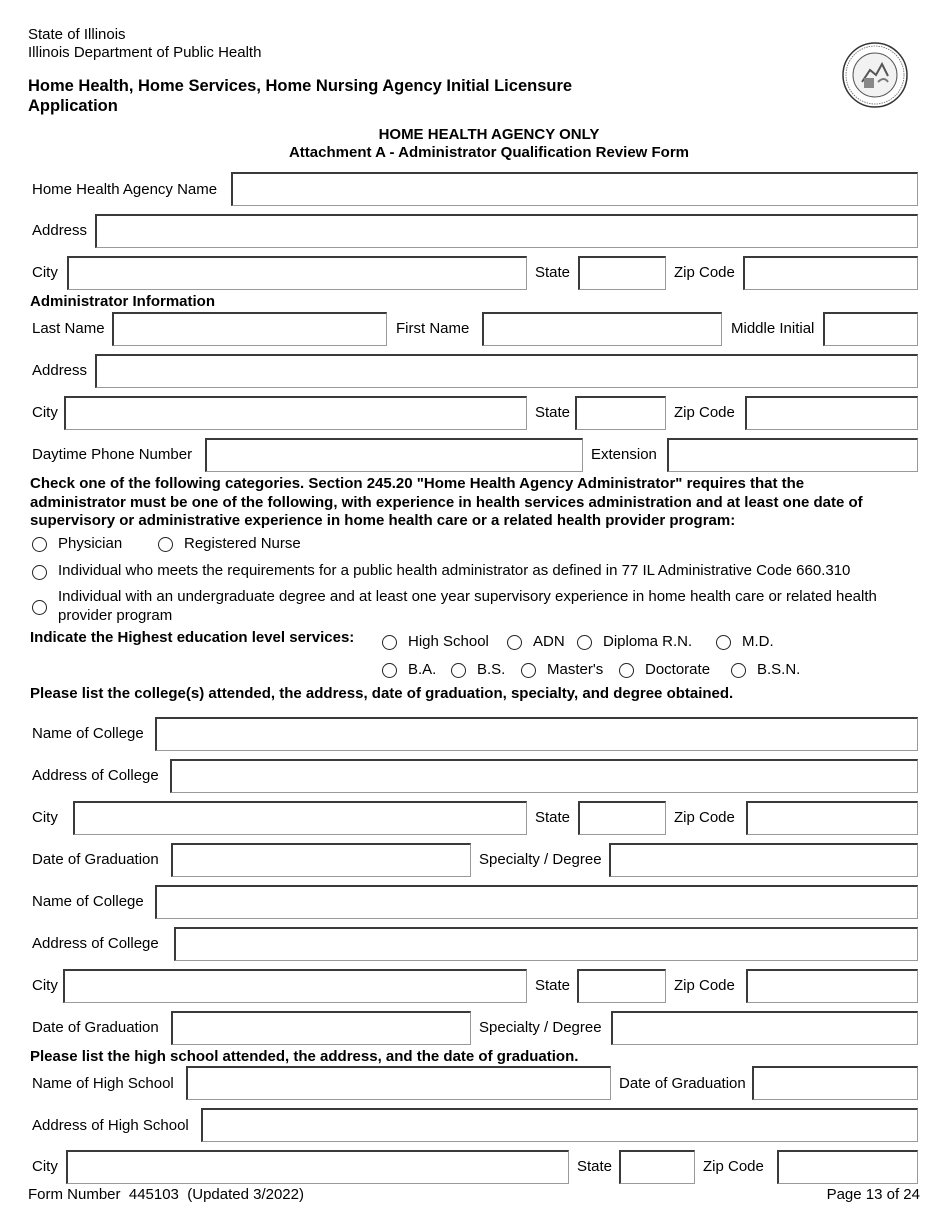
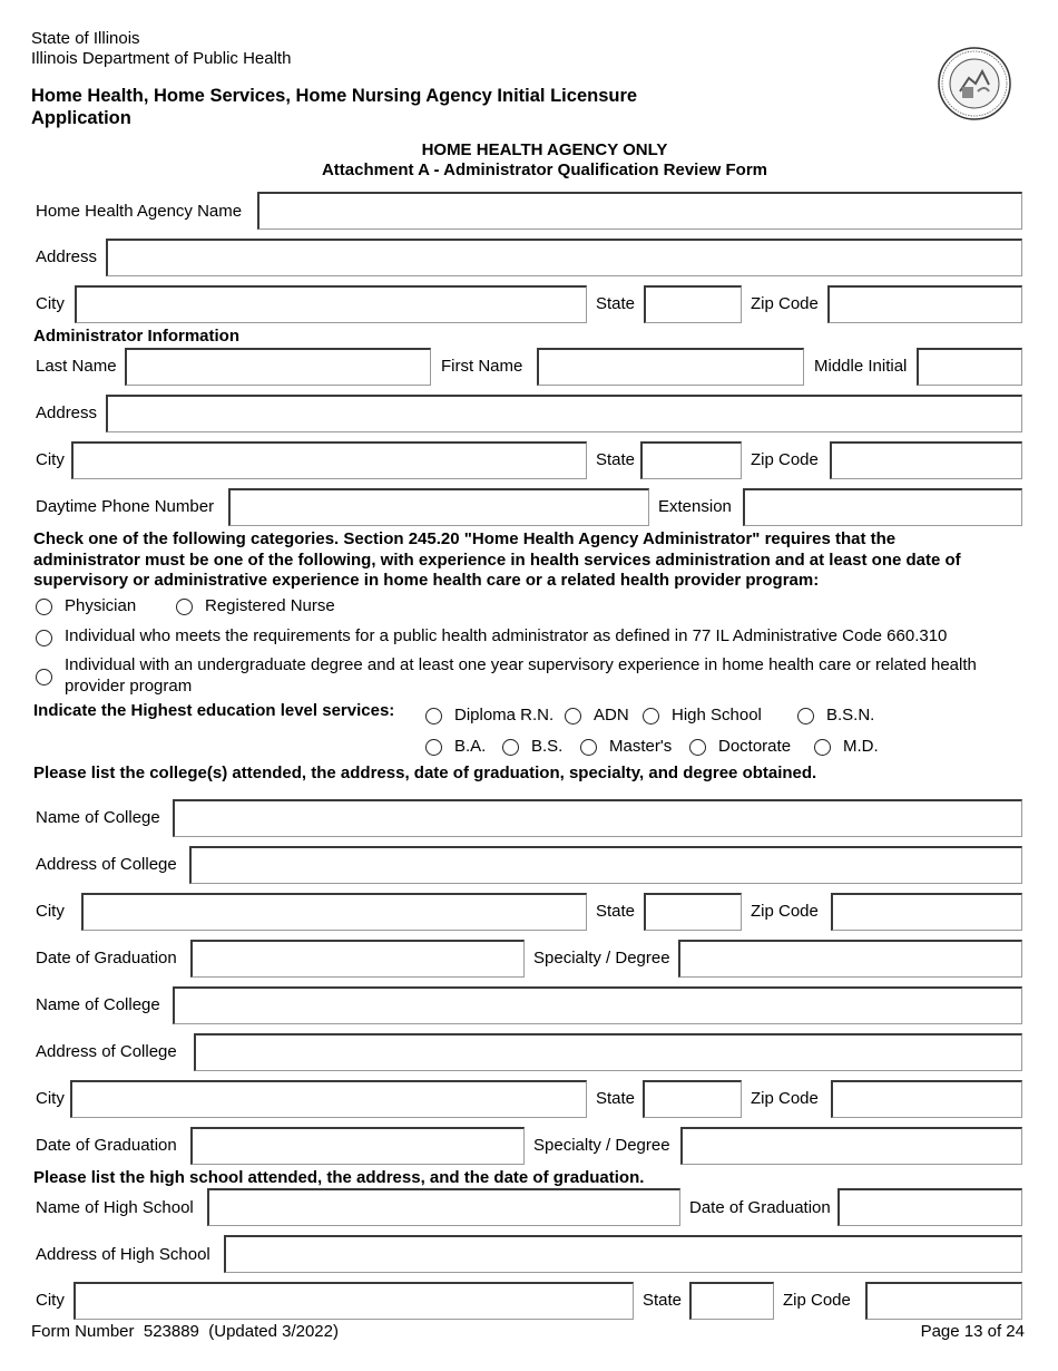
  State of Illinois
  Illinois Department of Public Health
  Home Health, Home Services, Home Nursing Agency Initial Licensure
  Application
  HOME HEALTH AGENCY ONLY
  Attachment A - Administrator Qualification Review Form
  Home Health Agency Name
  Address
  City
  State
  Zip Code
  Administrator Information
  Last Name
  First Name
  Middle Initial
  Address
  City
  State
  Zip Code
  Daytime Phone Number
  Extension
  Check one of the following categories. Section 245.20 "Home Health Agency Administrator" requires that the
  administrator must be one of the following, with experience in health services administration and at least one date of
  supervisory or administrative experience in home health care or a related health provider program:
  Physician
  Registered Nurse
  Individual who meets the requirements for a public health administrator as defined in 77 IL Administrative Code 660.310
  Individual with an undergraduate degree and at least one year supervisory experience in home health care or related health
  provider program
  Indicate the Highest education level services:
- High School
+ Diploma R.N.
  ADN
- Diploma R.N.
+ High School
- M.D.
+ B.S.N.
  B.A.
  B.S.
  Master's
  Doctorate
- B.S.N.
+ M.D.
  Please list the college(s) attended, the address, date of graduation, specialty, and degree obtained.
  Name of College
  Address of College
  City
  State
  Zip Code
  Date of Graduation
  Specialty / Degree
  Name of College
  Address of College
  City
  State
  Zip Code
  Date of Graduation
  Specialty / Degree
  Please list the high school attended, the address, and the date of graduation.
  Name of High School
  Date of Graduation
  Address of High School
  City
  State
  Zip Code
- Form Number 445103 (Updated 3/2022)
+ Form Number 523889 (Updated 3/2022)
  Page 13 of 24
